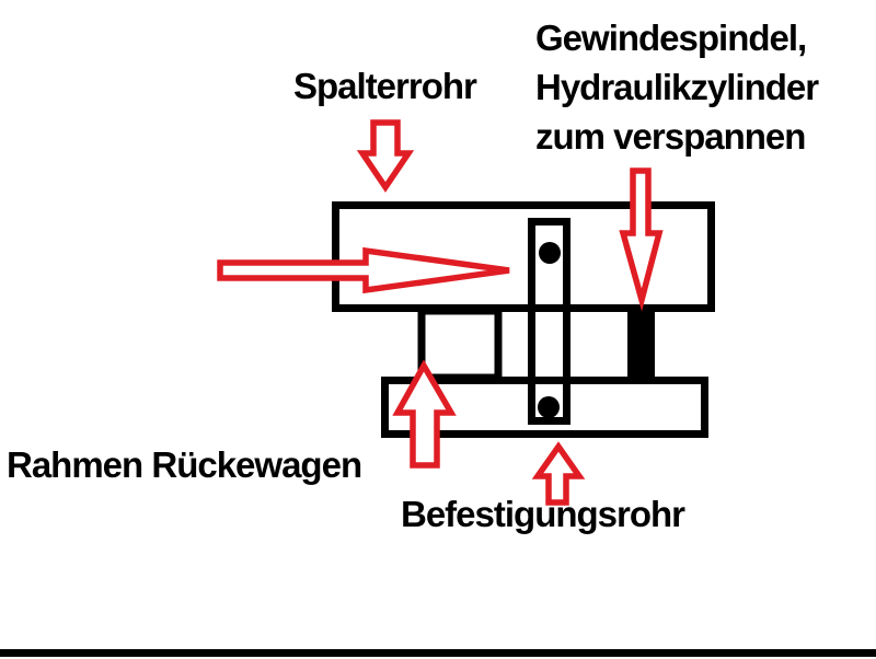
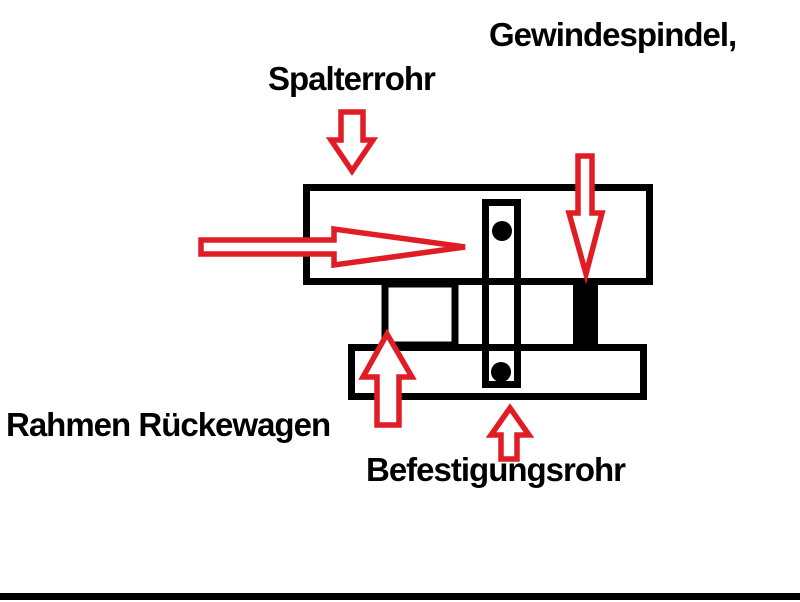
  Spalterrohr
  Gewindespindel,
- Hydraulikzylinder
- zum verspannen
  Rahmen Rückewagen
  Befestigungsrohr
